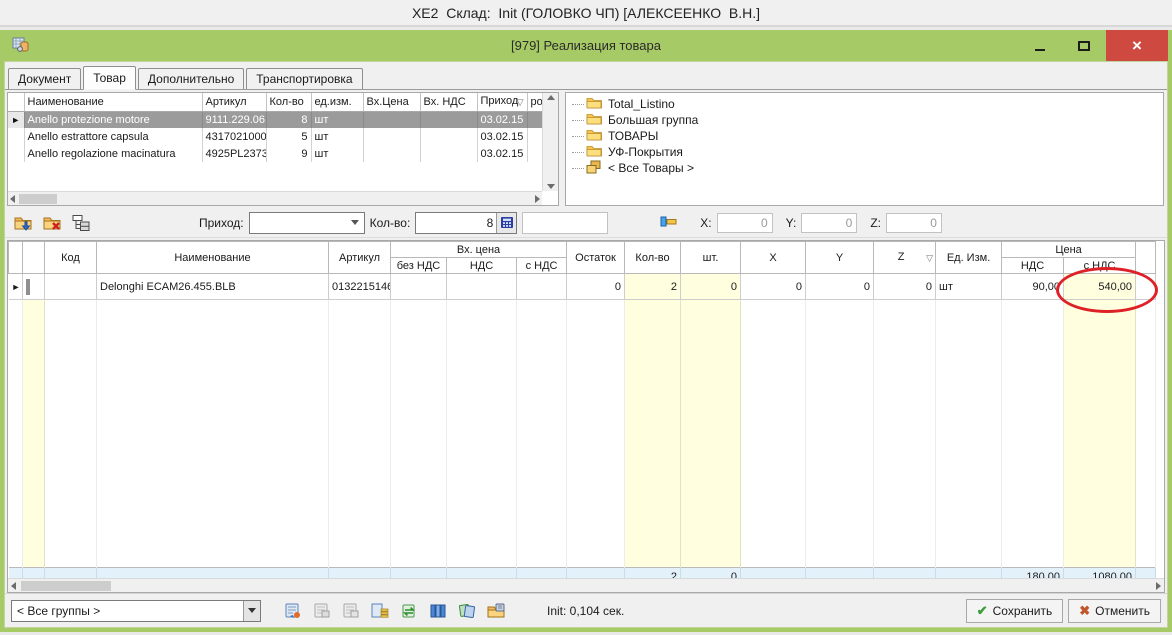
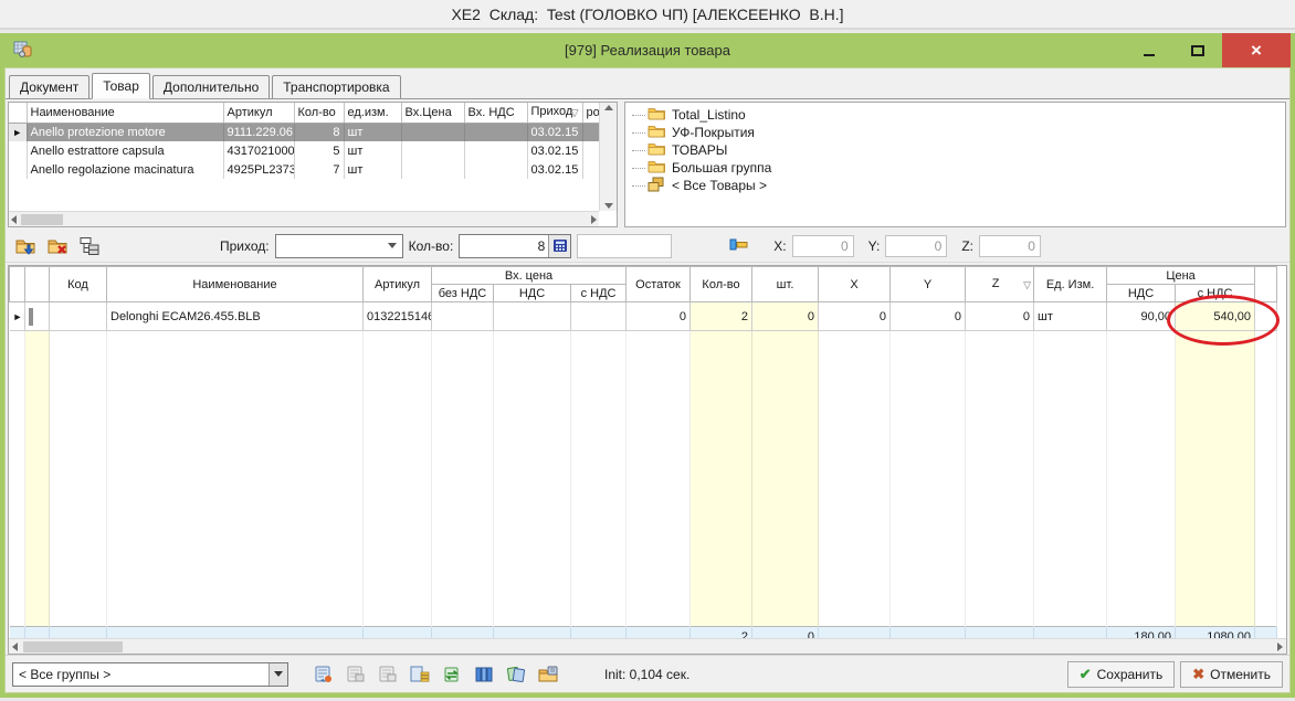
- XE2 Склад: Init (ГОЛОВКО ЧП) [АЛЕКСЕЕНКО В.Н.]
+ XE2 Склад: Test (ГОЛОВКО ЧП) [АЛЕКСЕЕНКО В.Н.]
  [979] Реализация товара
  ×
  Документ
  Товар
  Дополнительно
  Транспортировка
  	Наименование	Артикул	Кол-во	ед.изм.	Вх.Цена	Вх. НДС	▽Приход	ро
  ►	Anello protezione motore	9111.229.06	8	шт			03.02.15
  	Anello estrattore capsula	4317021000	5	шт			03.02.15
- 	Anello regolazione macinatura	4925PL2373	9	шт			03.02.15
+ 	Anello regolazione macinatura	4925PL2373	7	шт			03.02.15
  Total_Listino
- Большая группа
+ УФ-Покрытия
  ТОВАРЫ
- УФ-Покрытия
+ Большая группа
  < Все Товары >
  Приход:
  Кол-во:
  8
  X:
  0
  Y:
  0
  Z:
  0
  		Код	Наименование	Артикул	Вх. цена	Остаток	Кол-во	шт.	X	Y	Z ▽	Ед. Изм.	Цена
  без НДС	НДС	с НДС	НДС	с НДС
  ►			Delonghi ECAM26.455.BLB	0132215146				0	2	0	0	0	0	шт	90,00	540,00
  									2	0					180,00	1080,00
  < Все группы >
  Init: 0,104 сек.
  ✔
  Сохранить
  ✖
  Отменить
